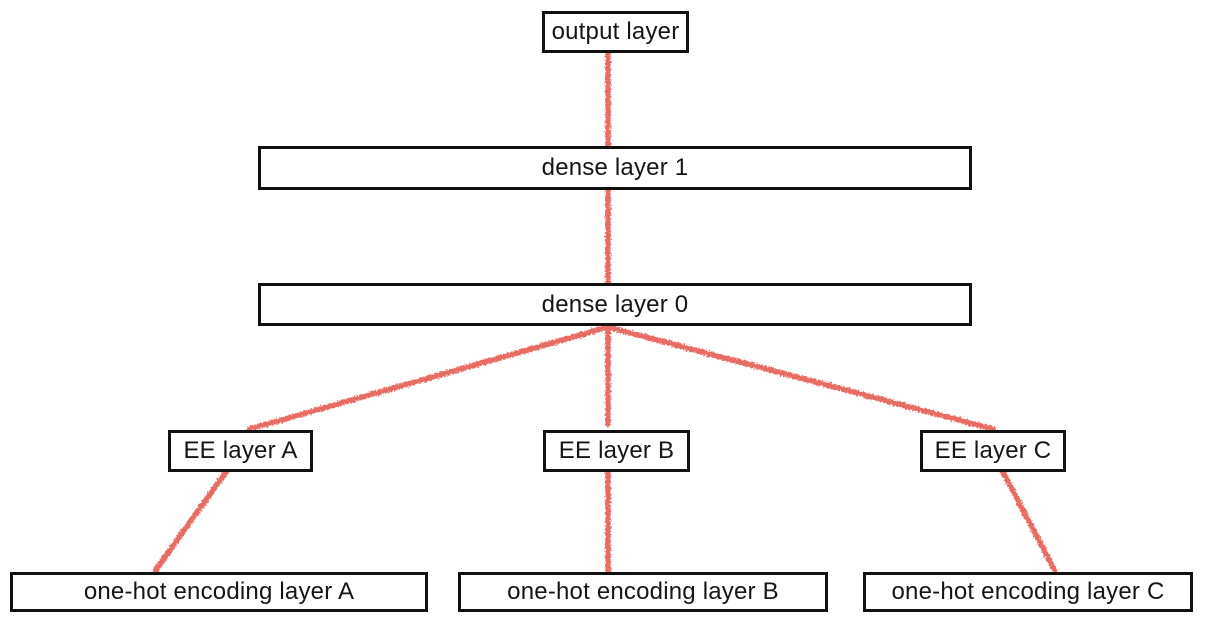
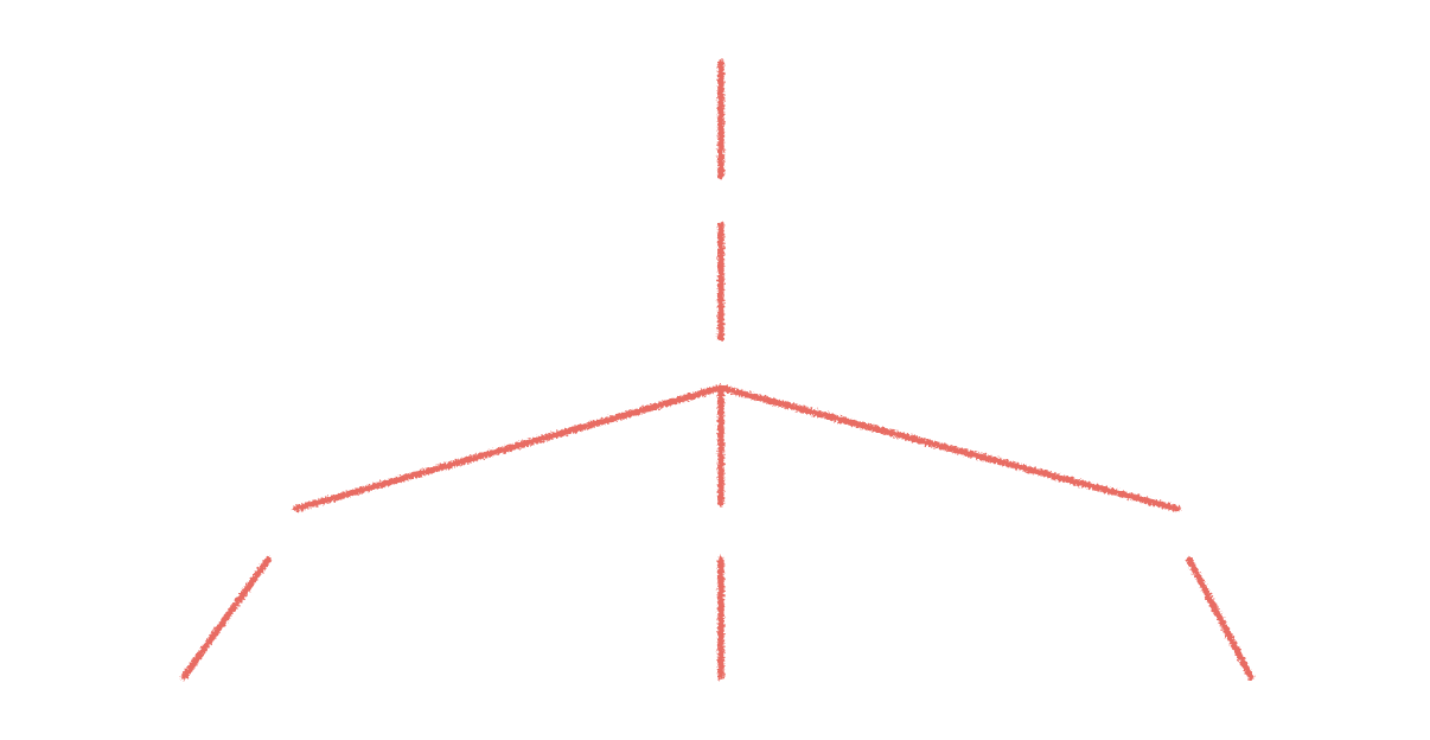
- output layer
- dense layer 1
- dense layer 0
- EE layer A
- EE layer B
- EE layer C
- one-hot encoding layer A
- one-hot encoding layer B
- one-hot encoding layer C
